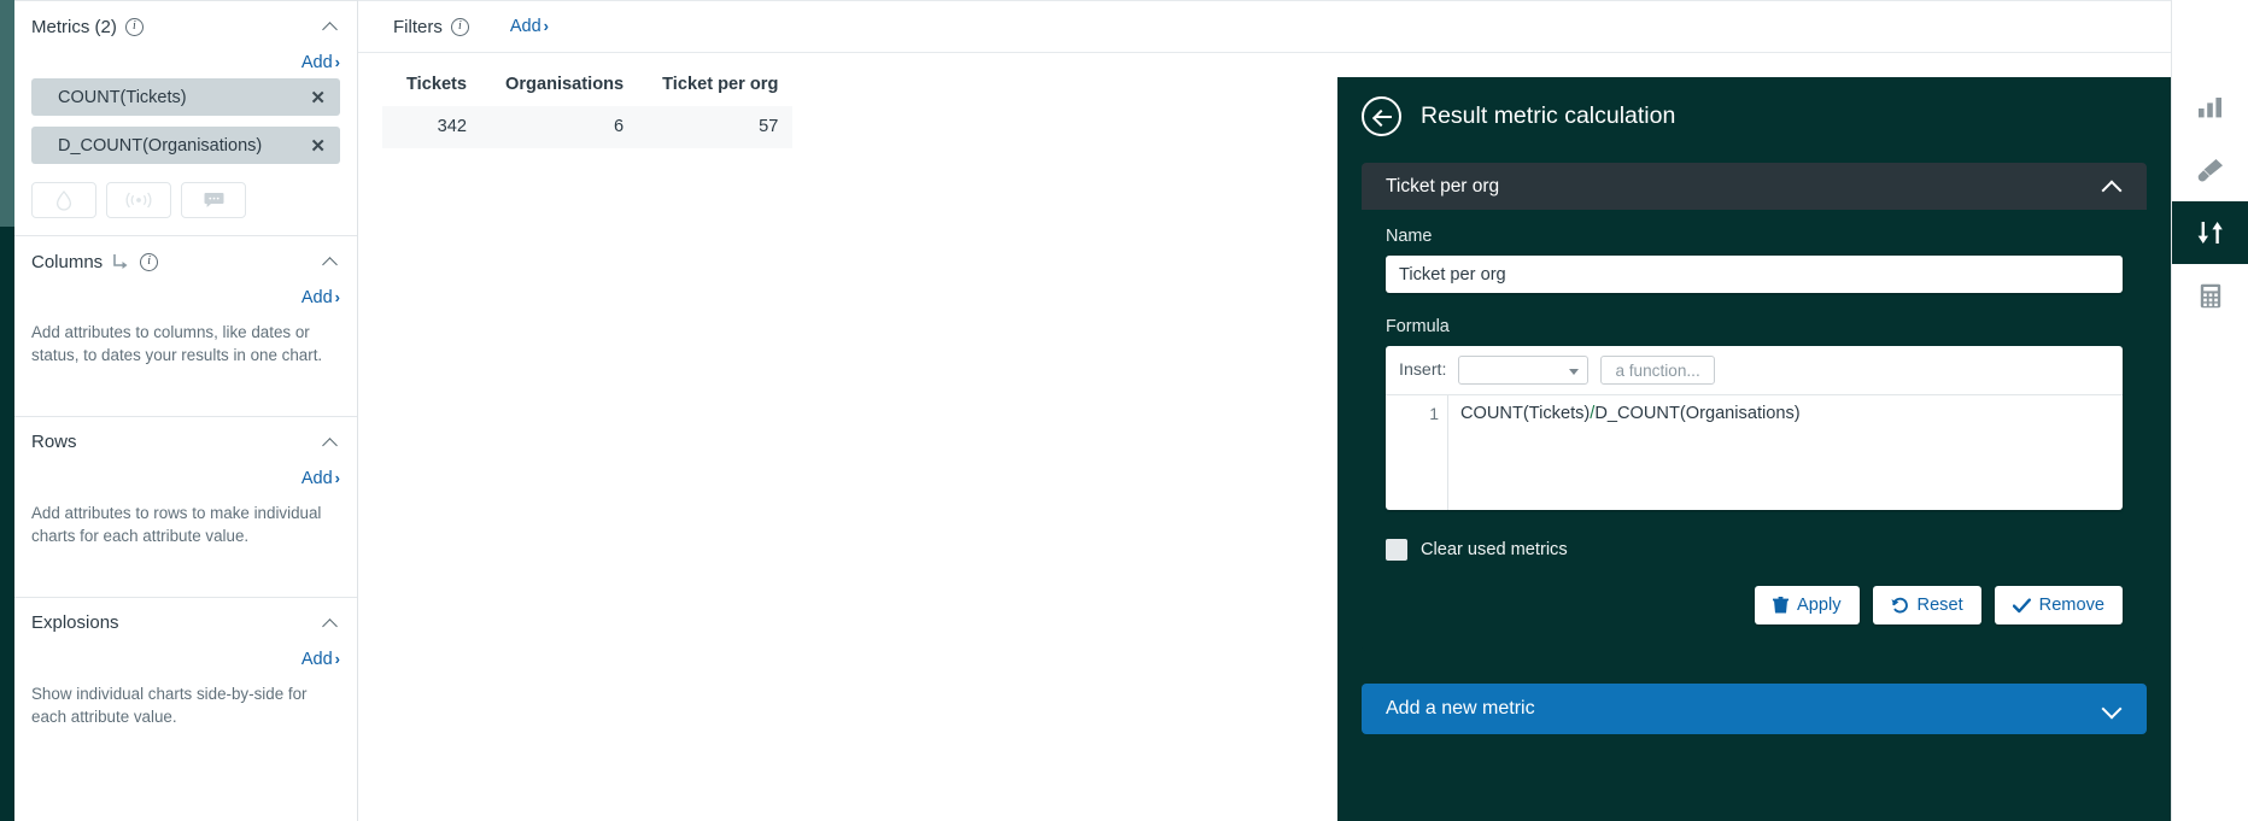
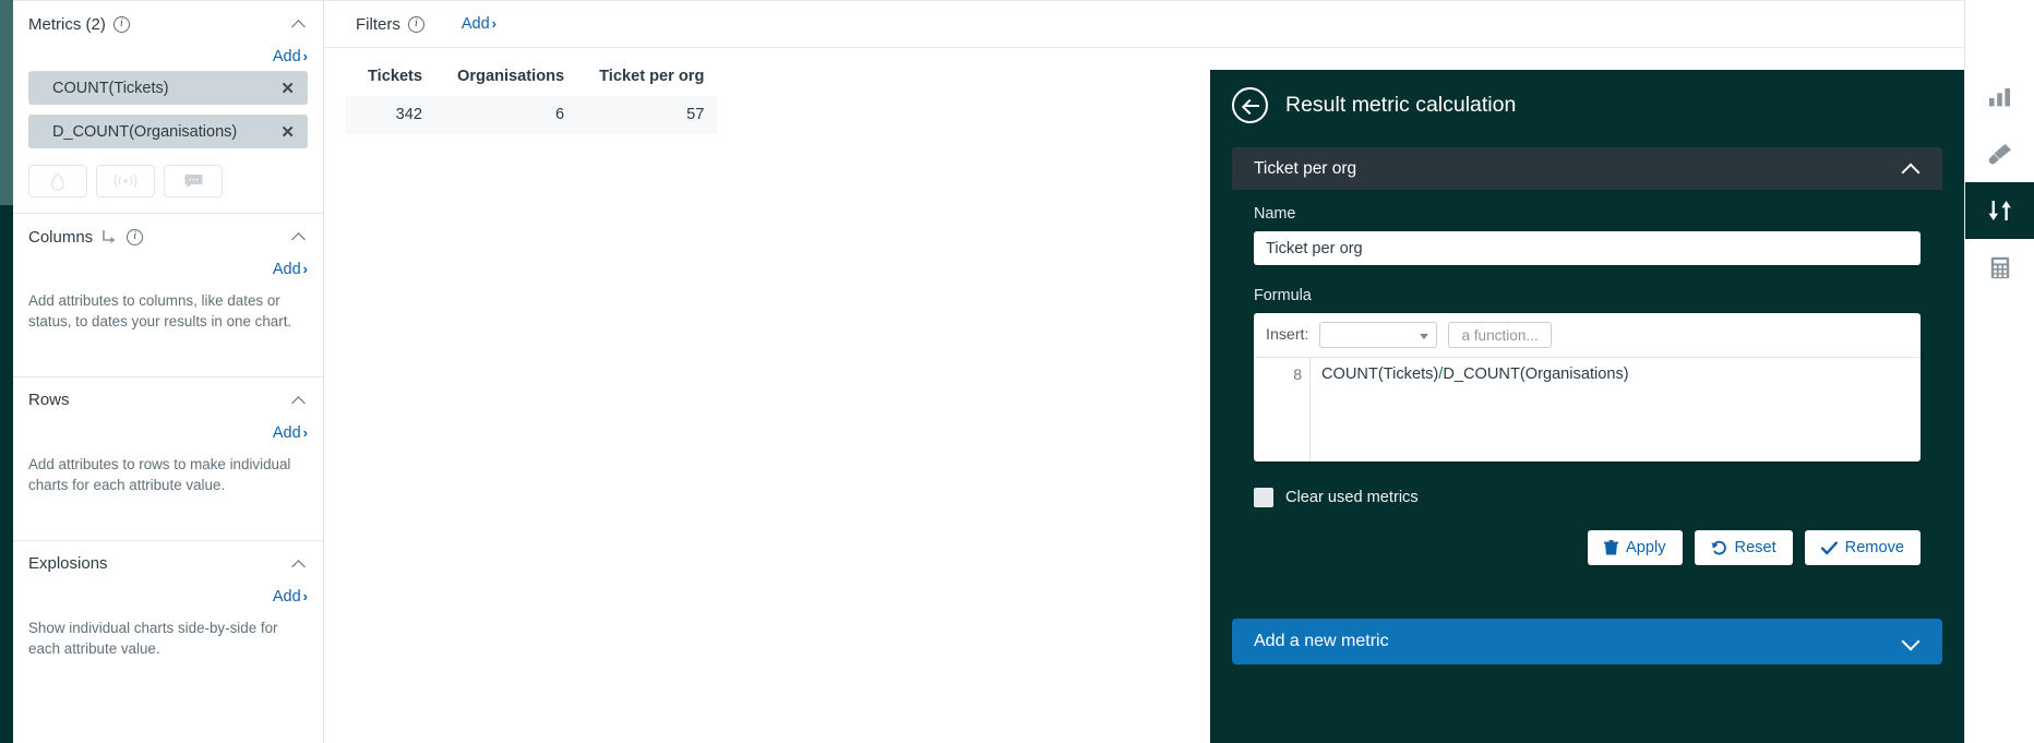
  Metrics (2)
  i
  Add ›
  COUNT(Tickets)
  ✕
  D_COUNT(Organisations)
  ✕
  Columns
  i
  Add ›
  Add attributes to columns, like dates or status, to dates your results in one chart.
  Rows
  Add ›
  Add attributes to rows to make individual charts for each attribute value.
  Explosions
  Add ›
  Show individual charts side-by-side for each attribute value.
  Filters
  i
  Add ›
  Tickets	Organisations	Ticket per org
  342	6	57
  Result metric calculation
  Ticket per org
  Name
  Ticket per org
  Formula
  Insert:
  a function...
- 1
+ 8
  COUNT(Tickets)/D_COUNT(Organisations)
  Clear used metrics
  Apply
  Reset
  Remove
  Add a new metric
